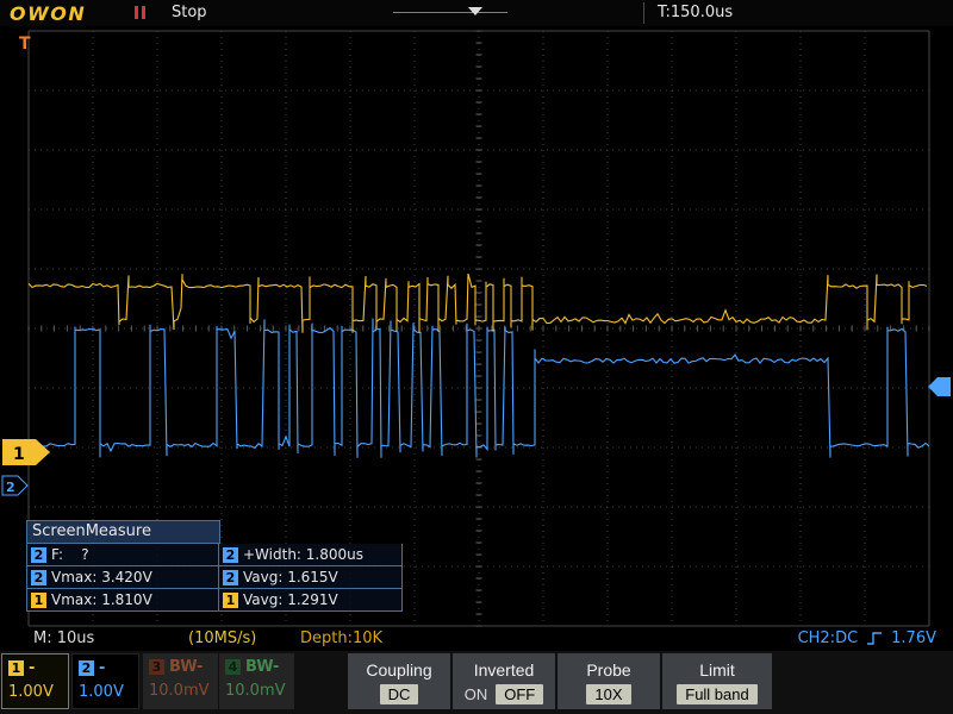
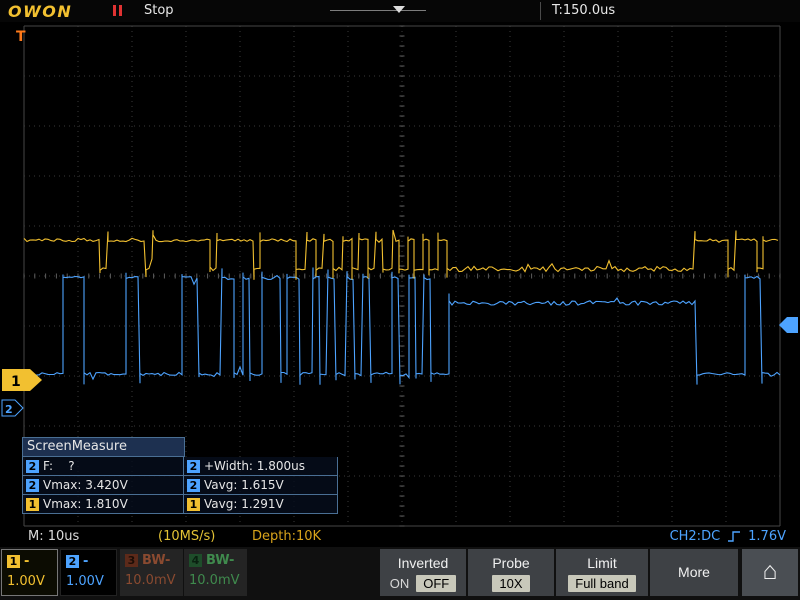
  T
  1
  2
  OWON
  Stop
  T:150.0us
  ScreenMeasure
  2
  F: ?
  2
  +Width: 1.800us
  2
  Vmax: 3.420V
  2
  Vavg: 1.615V
  1
  Vmax: 1.810V
  1
  Vavg: 1.291V
  M: 10us
  (10MS/s)
  Depth:10K
  CH2:DC
  1.76V
  1
  -
  1.00V
  2
  -
  1.00V
  3
  BW-
  10.0mV
  4
  BW-
  10.0mV
- Coupling
- DC
  Inverted
  ON
  OFF
  Probe
  10X
  Limit
  Full band
+ More
+ ⌂
